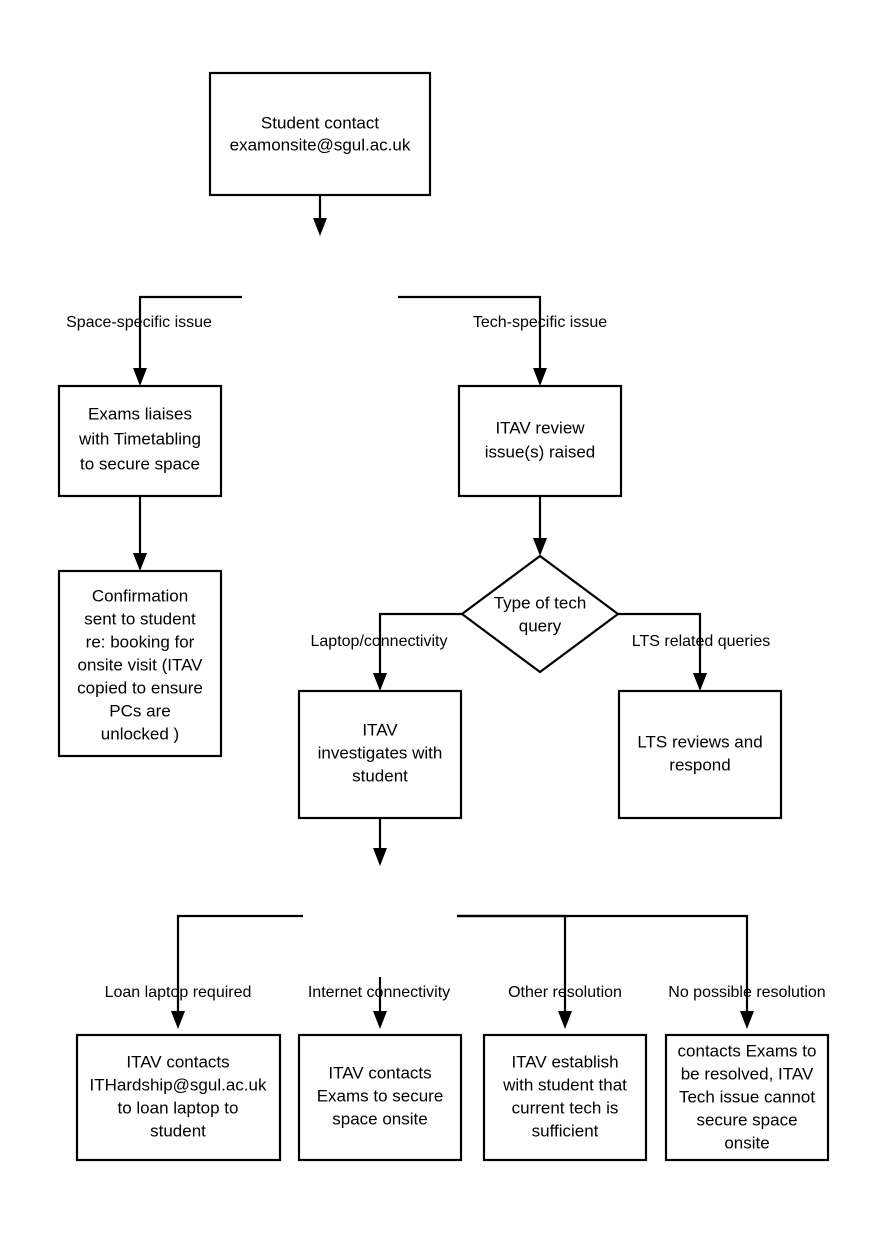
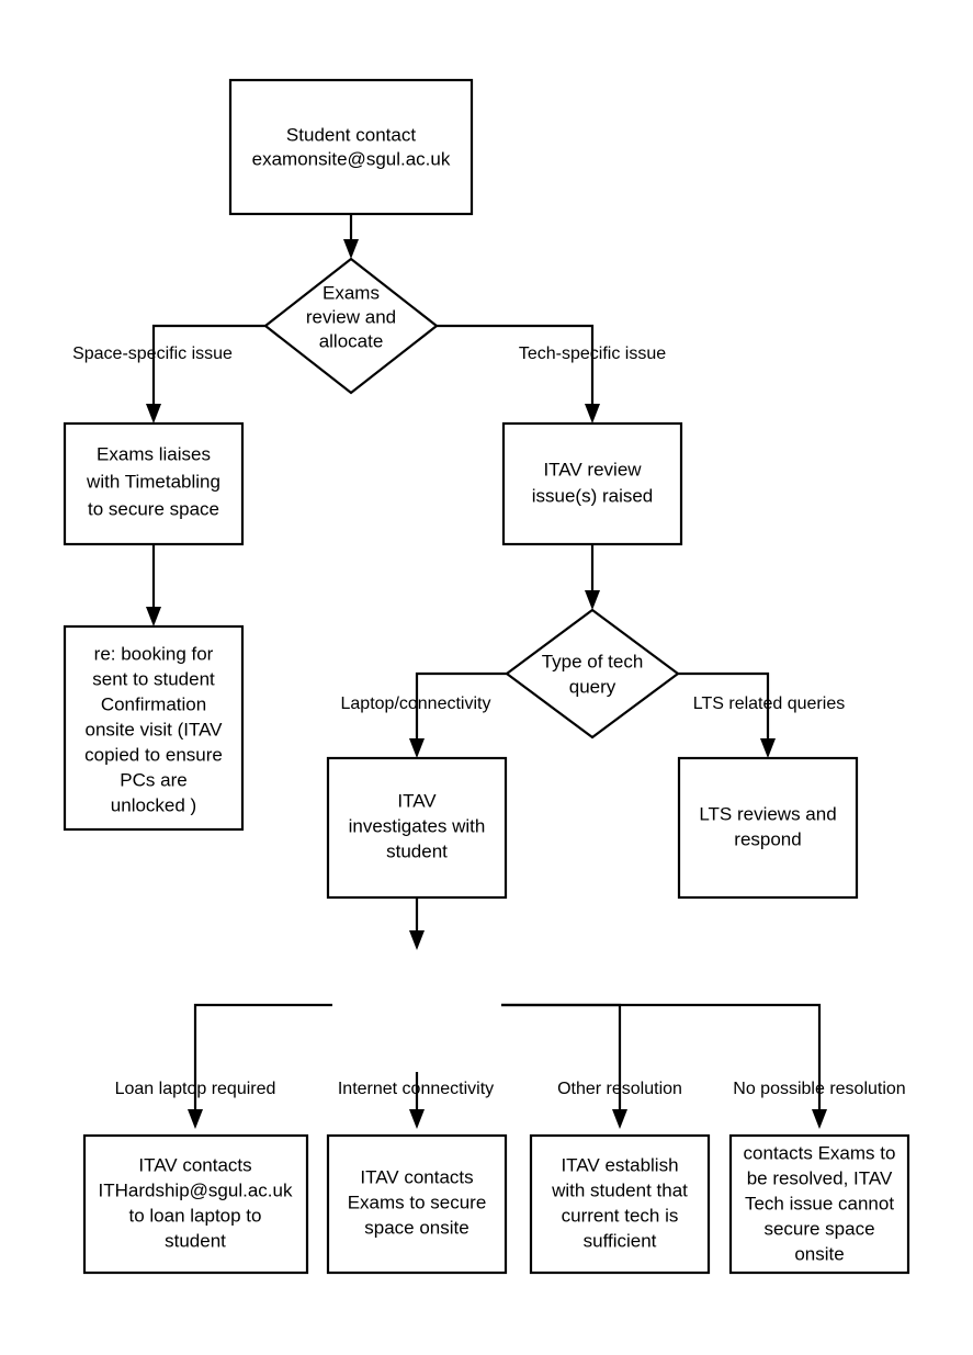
  Student contact
  examonsite@sgul.ac.uk
+ Exams
+ review and
+ allocate
  Space-specific issue
  Tech-specific issue
  Exams liaises
  with Timetabling
  to secure space
  ITAV review
  issue(s) raised
- Confirmation
+ re: booking for
  sent to student
- re: booking for
+ Confirmation
  onsite visit (ITAV
  copied to ensure
  PCs are
  unlocked )
  Type of tech
  query
  Laptop/connectivity
  LTS related queries
  ITAV
  investigates with
  student
  LTS reviews and
  respond
  Loan laptop required
  Internet connectivity
  Other resolution
  No possible resolution
  ITAV contacts
  ITHardship@sgul.ac.uk
  to loan laptop to
  student
  ITAV contacts
  Exams to secure
  space onsite
  ITAV establish
  with student that
  current tech is
  sufficient
  contacts Exams to
  be resolved, ITAV
  Tech issue cannot
  secure space
  onsite
